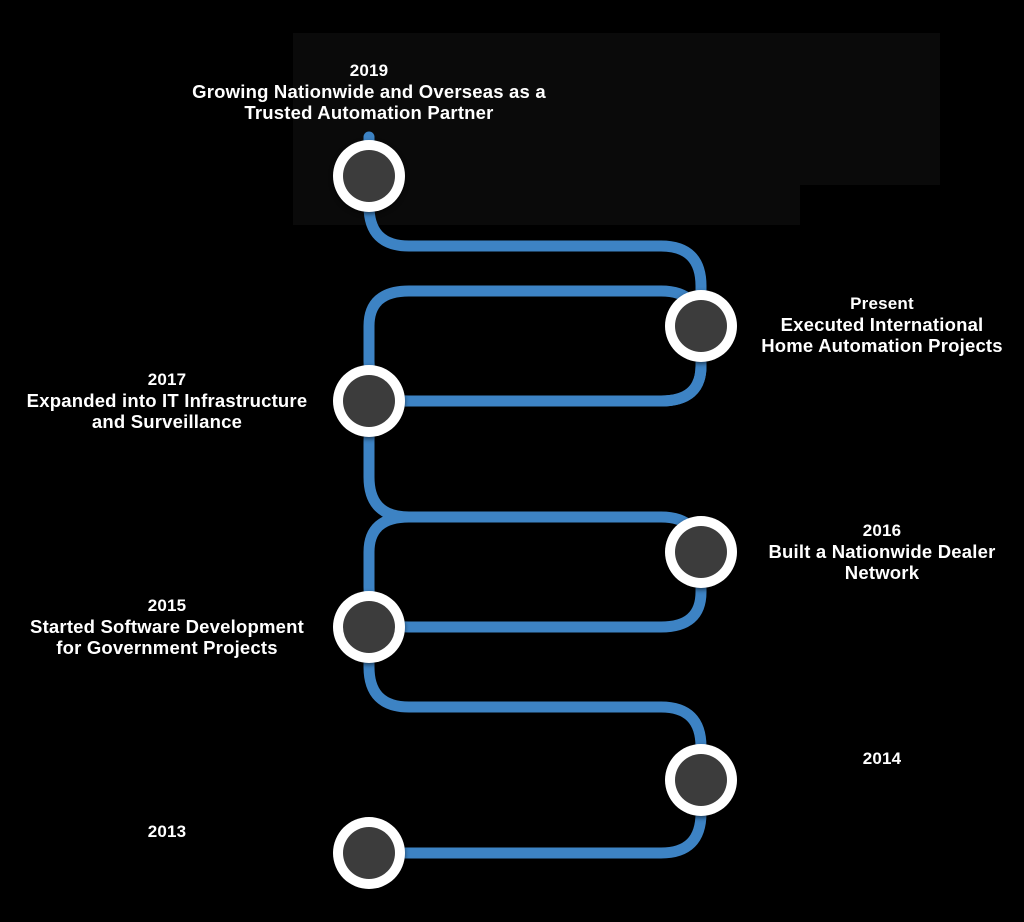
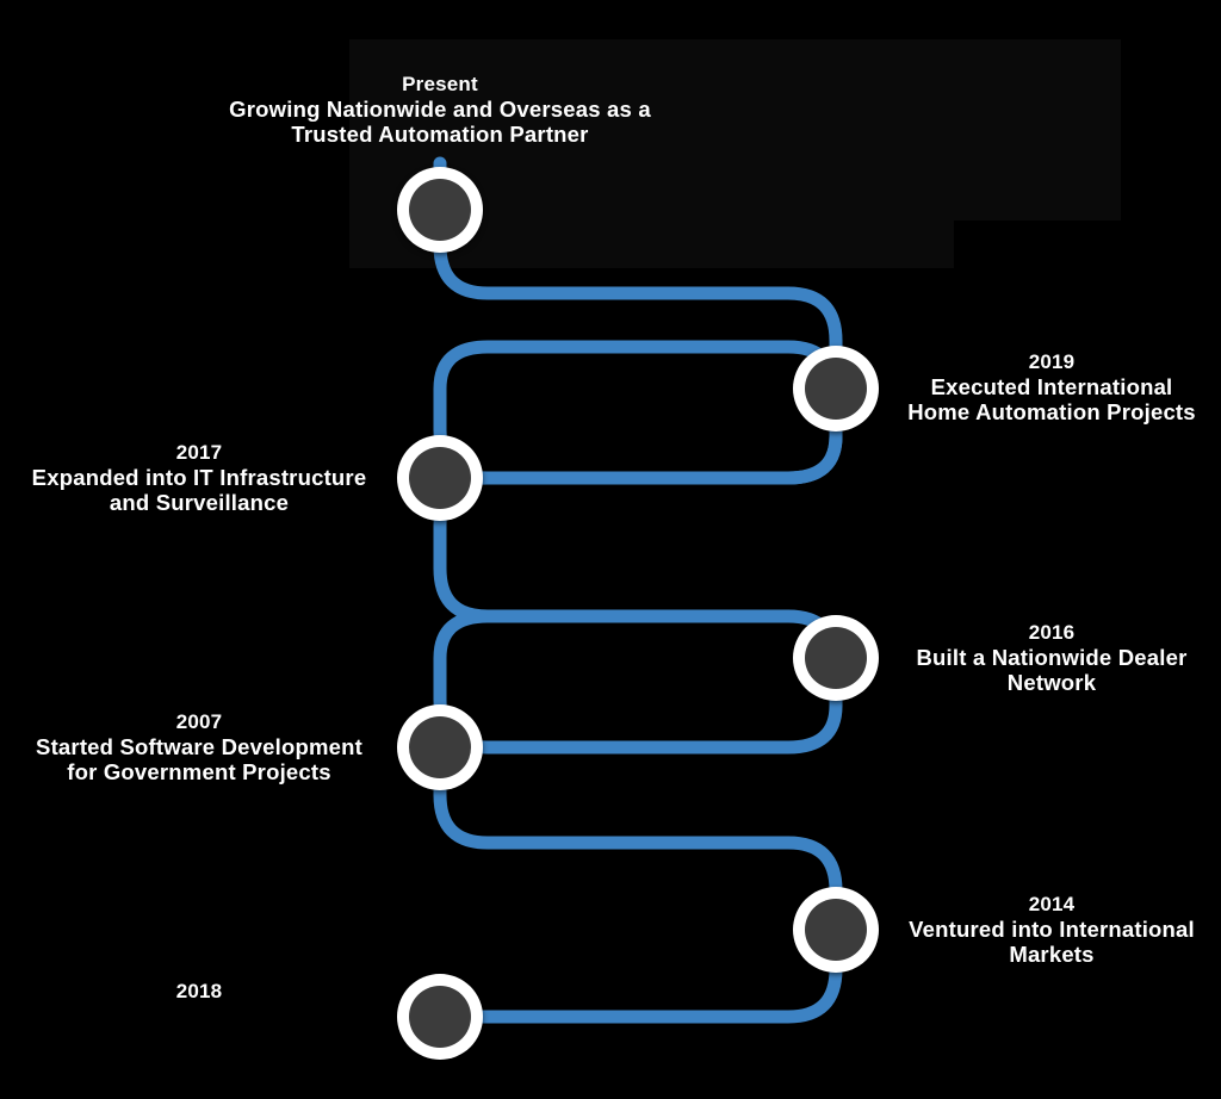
- 2019
+ Present
  Growing Nationwide and Overseas as a
  Trusted Automation Partner
- Present
+ 2019
  Executed International
  Home Automation Projects
  2017
  Expanded into IT Infrastructure
  and Surveillance
  2016
  Built a Nationwide Dealer
  Network
- 2015
+ 2007
  Started Software Development
  for Government Projects
  2014
+ Ventured into International
+ Markets
- 2013
+ 2018
